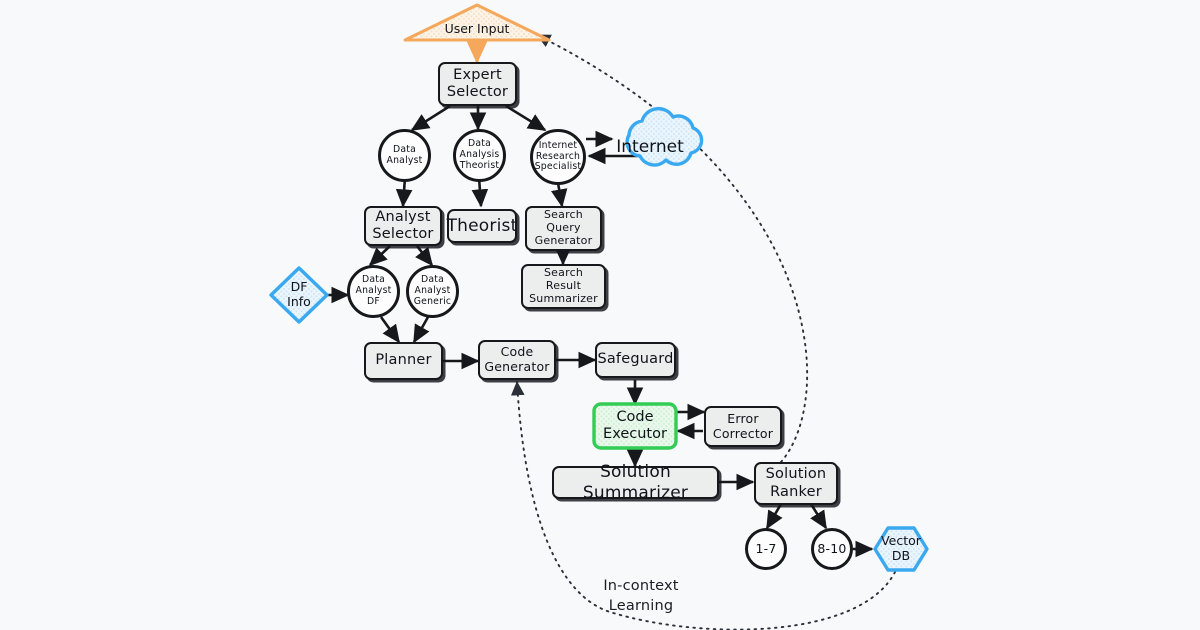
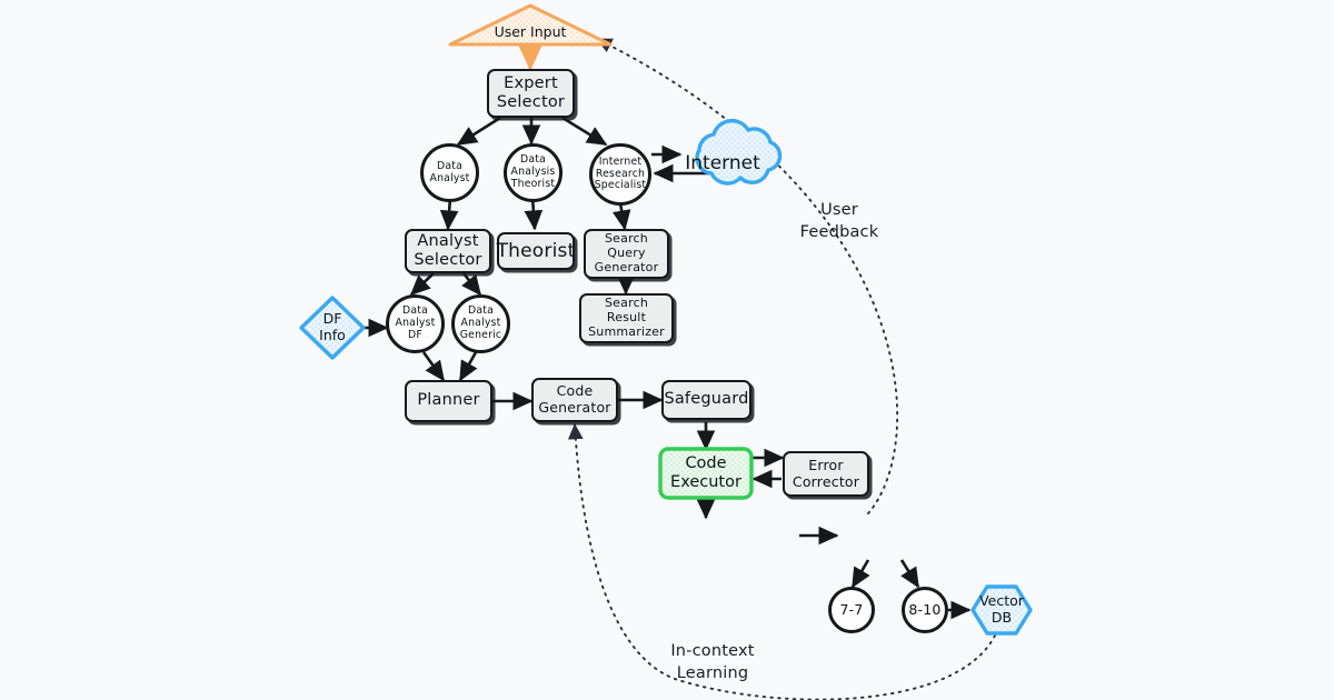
  User Input
  Internet
  DF
  Info
  Vector
  DB
  Code
  Executor
  Expert
  Selector
  Analyst
  Selector
  Theorist
  Search
  Query
  Generator
  Search
  Result
  Summarizer
  Planner
  Code
  Generator
  Safeguard
  Error
  Corrector
- Solution Summarizer
- Solution
- Ranker
  Data
  Analyst
  Data
  Analysis
  Theorist
  Internet
  Research
  Specialist
  Data
  Analyst
  DF
  Data
  Analyst
  Generic
- 1-7
+ 7-7
  8-10
+ User
+ Feedback
  In-context
  Learning
